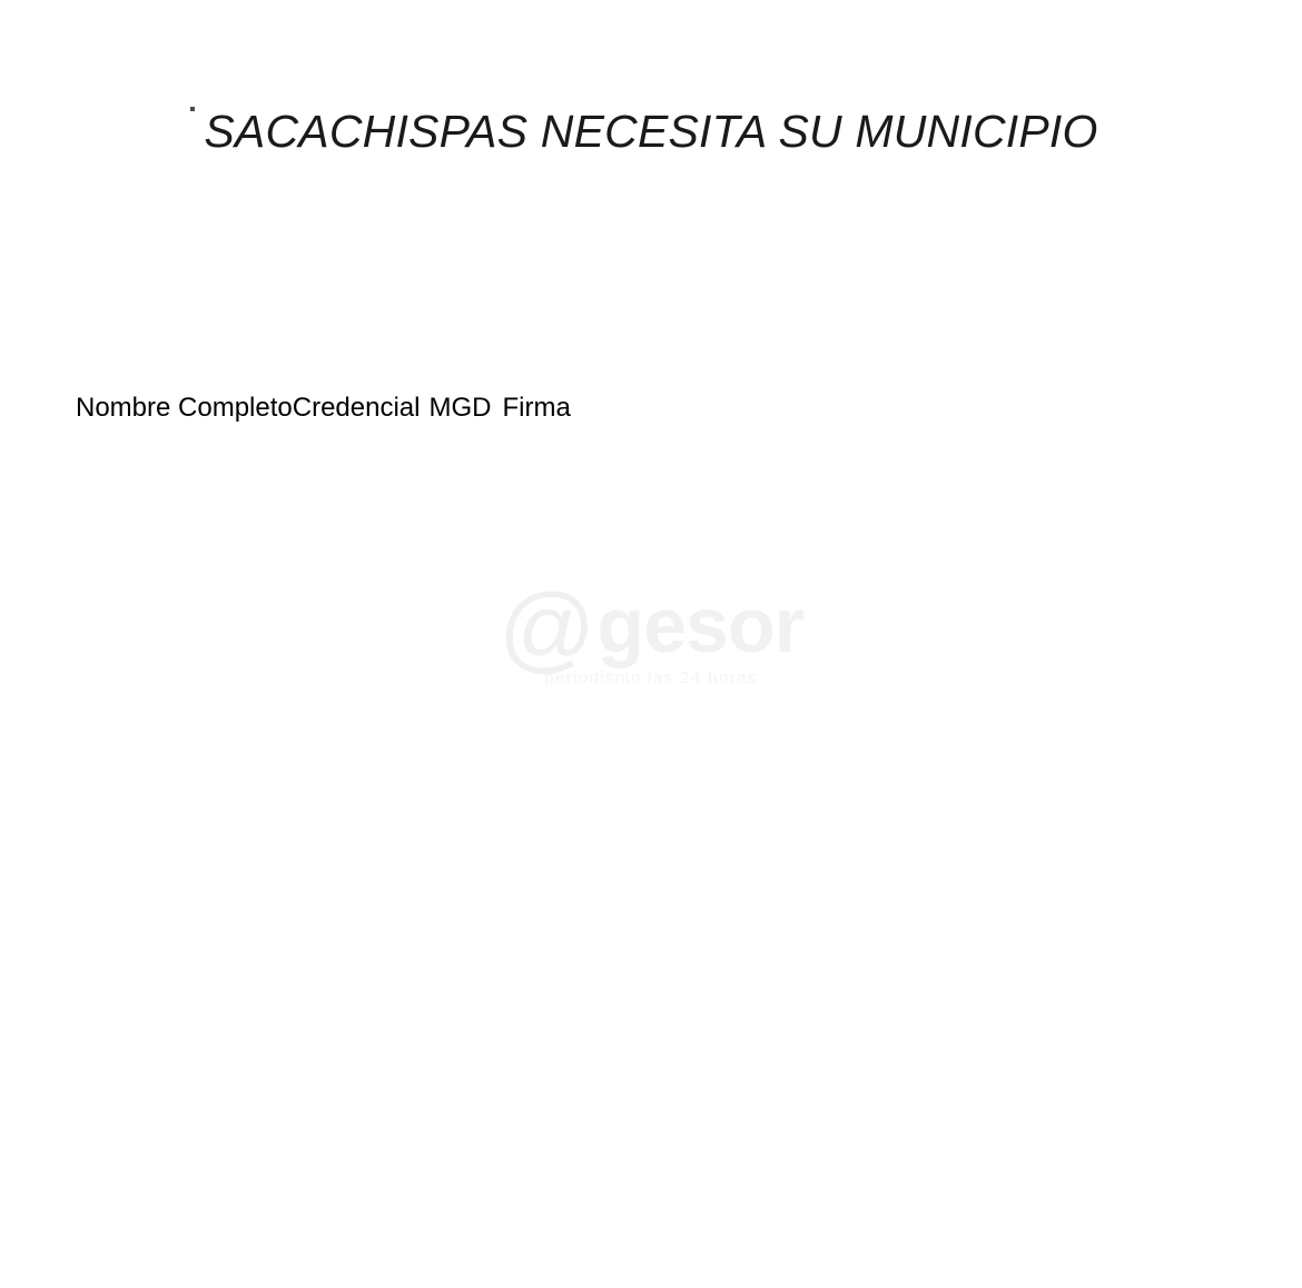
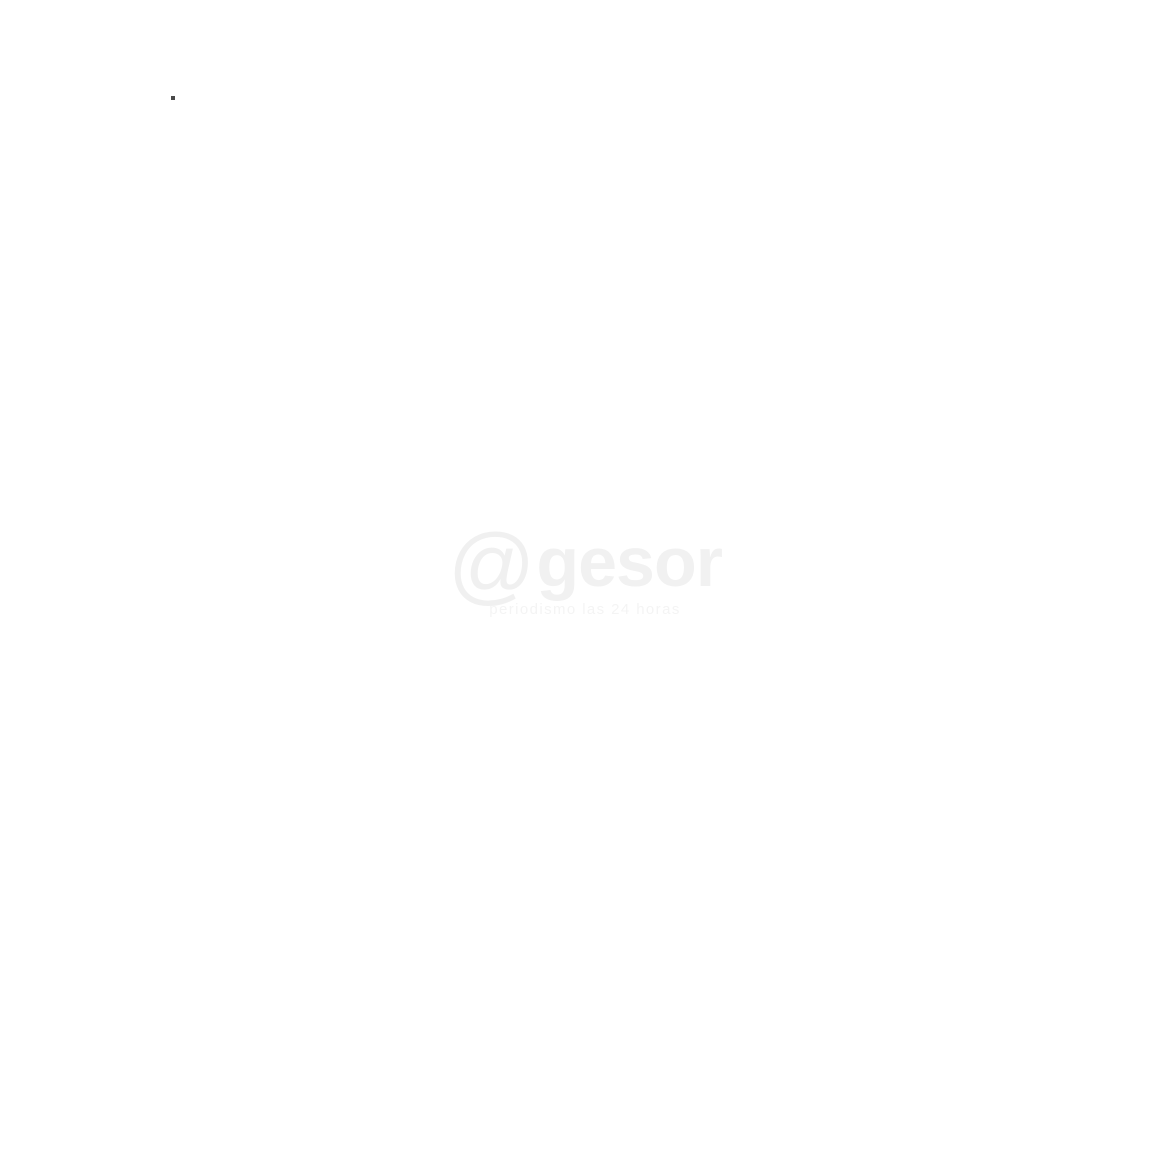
- SACACHISPAS NECESITA SU MUNICIPIO
- Nombre Completo
- Credencial
- MGD
- Firma
